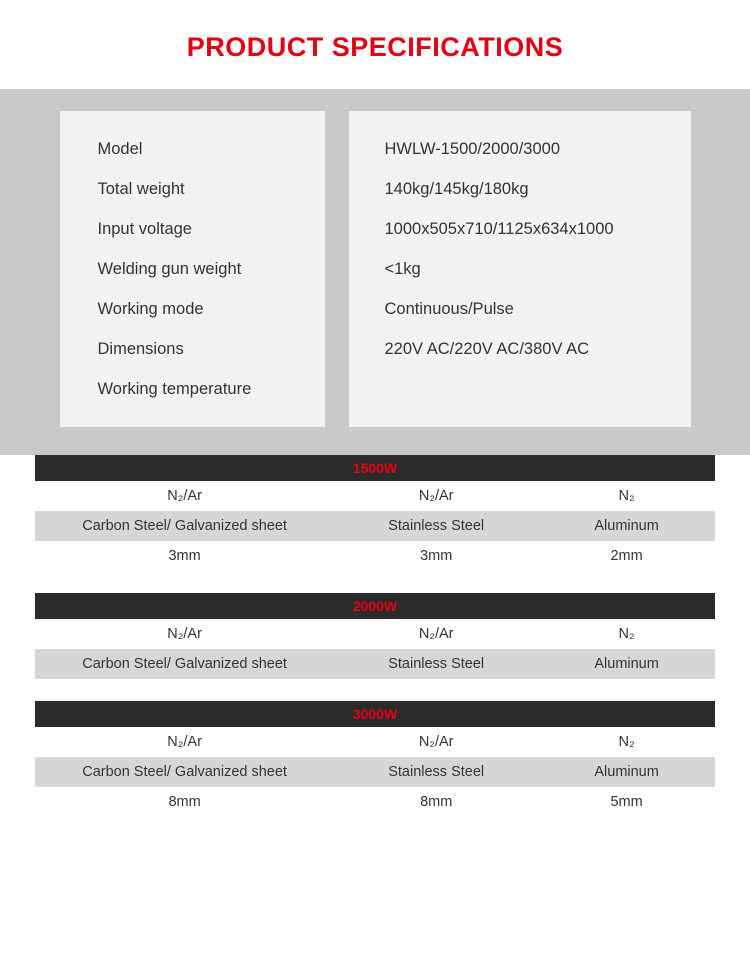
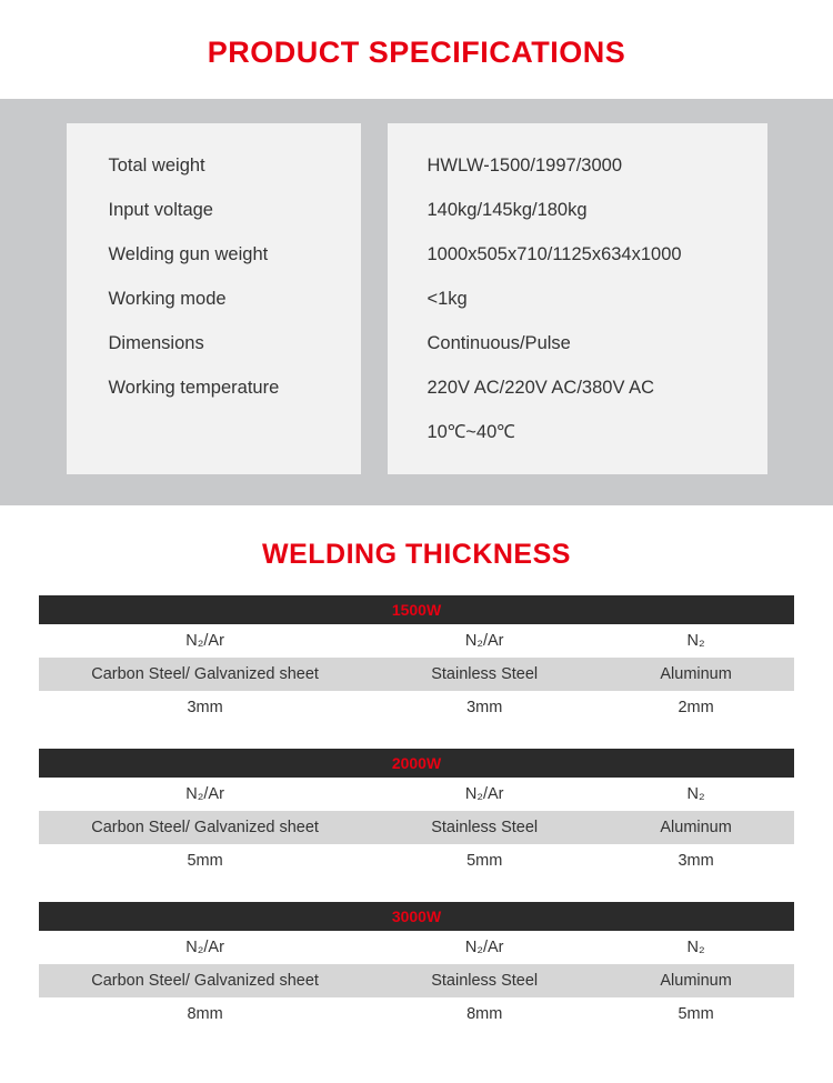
  PRODUCT SPECIFICATIONS
- Model
  Total weight
  Input voltage
  Welding gun weight
  Working mode
  Dimensions
  Working temperature
- HWLW-1500/2000/3000
+ HWLW-1500/1997/3000
  140kg/145kg/180kg
  1000x505x710/1125x634x1000
  <1kg
  Continuous/Pulse
  220V AC/220V AC/380V AC
+ 10℃~40℃
+ WELDING THICKNESS
  1500W
  N₂/Ar	N₂/Ar	N₂
  Carbon Steel/ Galvanized sheet	Stainless Steel	Aluminum
  3mm	3mm	2mm
  2000W
  N₂/Ar	N₂/Ar	N₂
  Carbon Steel/ Galvanized sheet	Stainless Steel	Aluminum
+ 5mm	5mm	3mm
  3000W
  N₂/Ar	N₂/Ar	N₂
  Carbon Steel/ Galvanized sheet	Stainless Steel	Aluminum
  8mm	8mm	5mm
